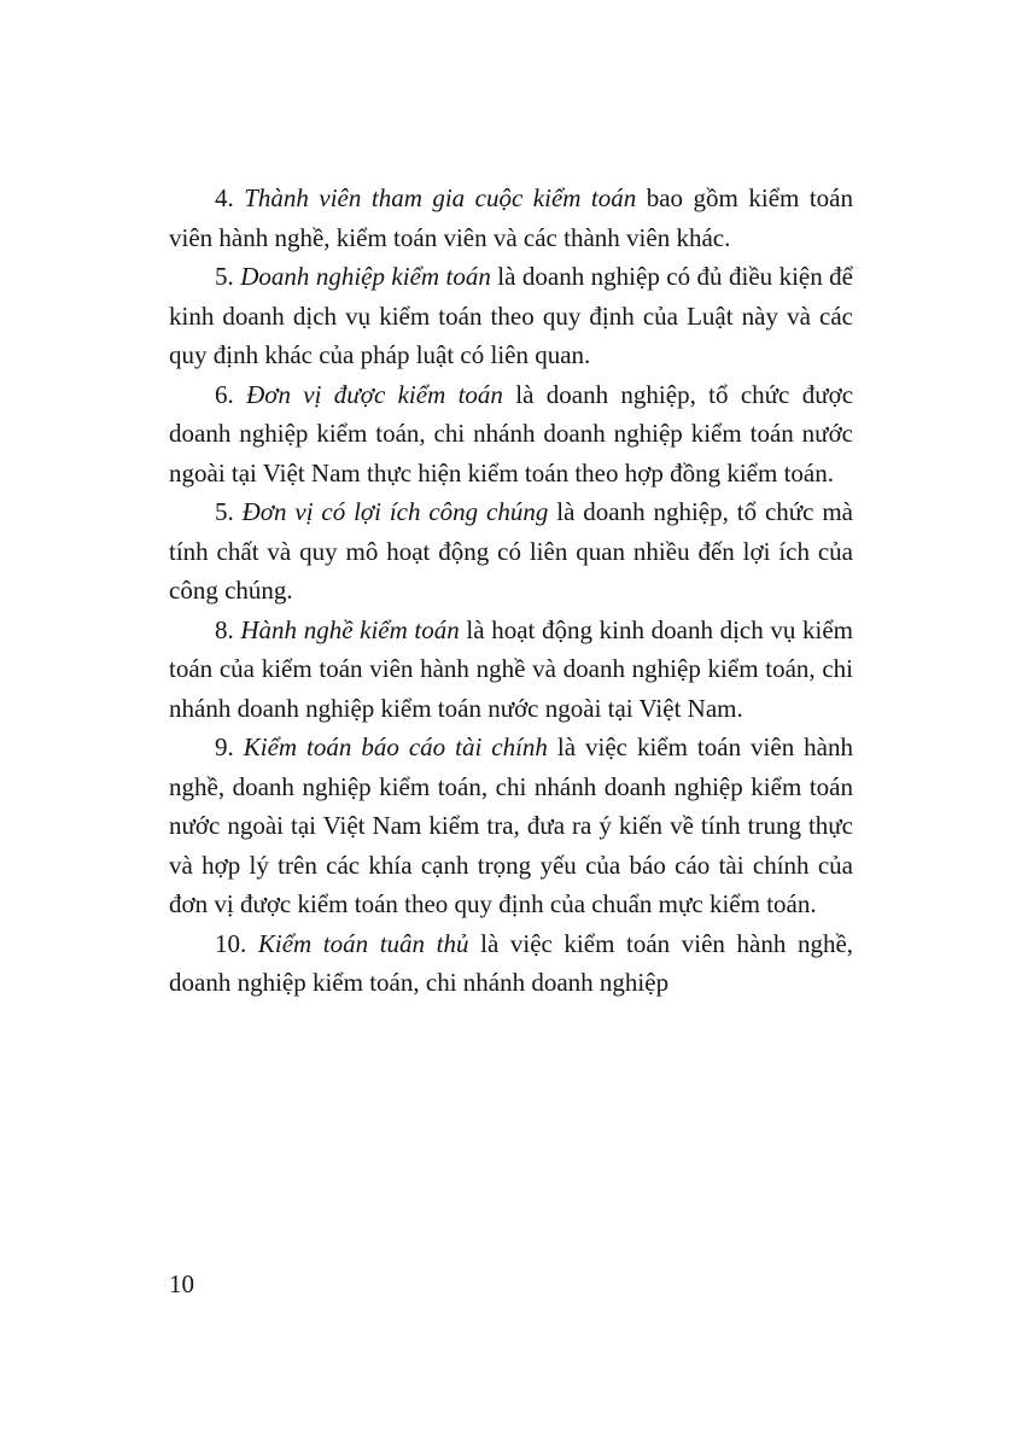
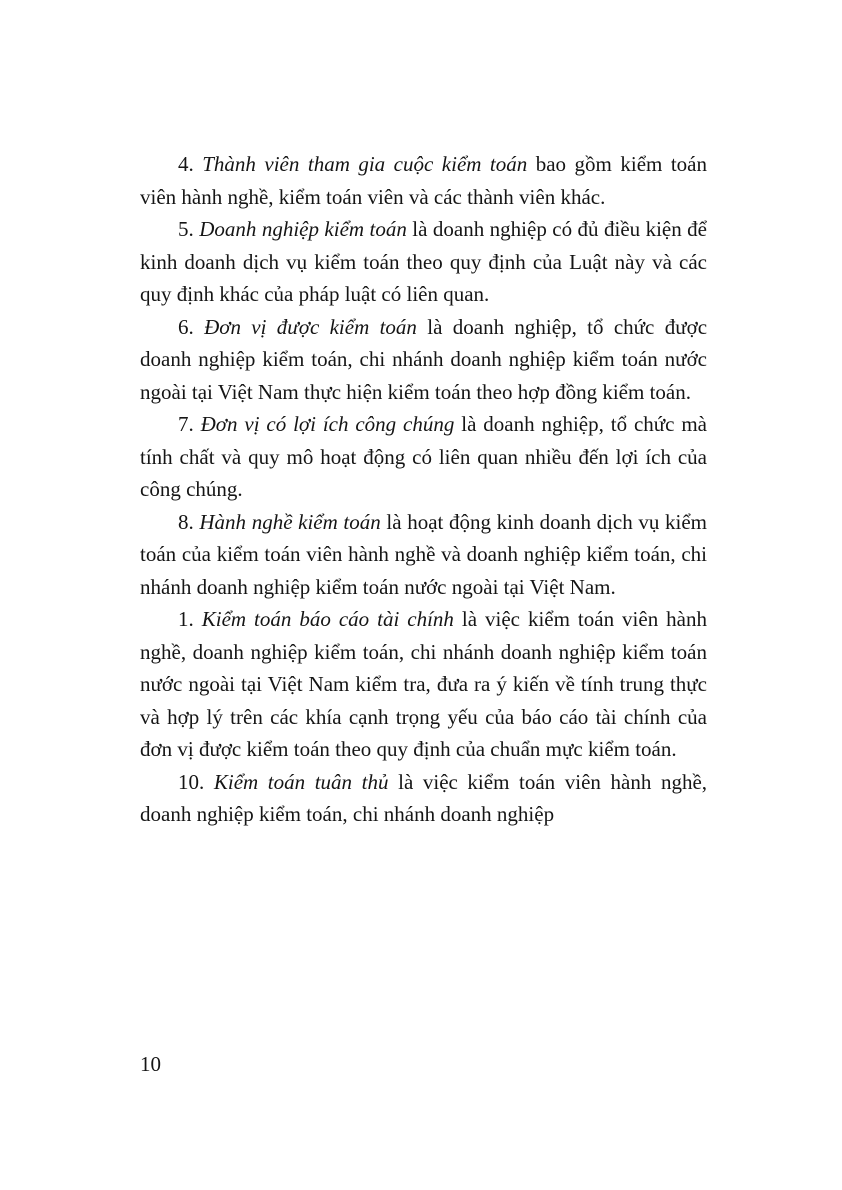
  4. Thành viên tham gia cuộc kiểm toán bao gồm kiểm toán viên hành nghề, kiểm toán viên và các thành viên khác.
  5. Doanh nghiệp kiểm toán là doanh nghiệp có đủ điều kiện để kinh doanh dịch vụ kiểm toán theo quy định của Luật này và các quy định khác của pháp luật có liên quan.
  6. Đơn vị được kiểm toán là doanh nghiệp, tổ chức được doanh nghiệp kiểm toán, chi nhánh doanh nghiệp kiểm toán nước ngoài tại Việt Nam thực hiện kiểm toán theo hợp đồng kiểm toán.
- 5. Đơn vị có lợi ích công chúng là doanh nghiệp, tổ chức mà tính chất và quy mô hoạt động có liên quan nhiều đến lợi ích của công chúng.
+ 7. Đơn vị có lợi ích công chúng là doanh nghiệp, tổ chức mà tính chất và quy mô hoạt động có liên quan nhiều đến lợi ích của công chúng.
  8. Hành nghề kiểm toán là hoạt động kinh doanh dịch vụ kiểm toán của kiểm toán viên hành nghề và doanh nghiệp kiểm toán, chi nhánh doanh nghiệp kiểm toán nước ngoài tại Việt Nam.
- 9. Kiểm toán báo cáo tài chính là việc kiểm toán viên hành nghề, doanh nghiệp kiểm toán, chi nhánh doanh nghiệp kiểm toán nước ngoài tại Việt Nam kiểm tra, đưa ra ý kiến về tính trung thực và hợp lý trên các khía cạnh trọng yếu của báo cáo tài chính của đơn vị được kiểm toán theo quy định của chuẩn mực kiểm toán.
+ 1. Kiểm toán báo cáo tài chính là việc kiểm toán viên hành nghề, doanh nghiệp kiểm toán, chi nhánh doanh nghiệp kiểm toán nước ngoài tại Việt Nam kiểm tra, đưa ra ý kiến về tính trung thực và hợp lý trên các khía cạnh trọng yếu của báo cáo tài chính của đơn vị được kiểm toán theo quy định của chuẩn mực kiểm toán.
  10. Kiểm toán tuân thủ là việc kiểm toán viên hành nghề, doanh nghiệp kiểm toán, chi nhánh doanh nghiệp
  10
